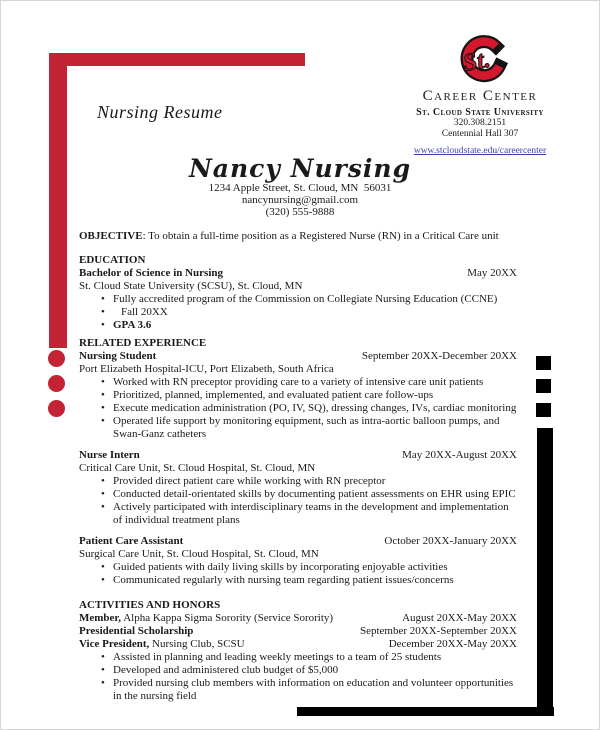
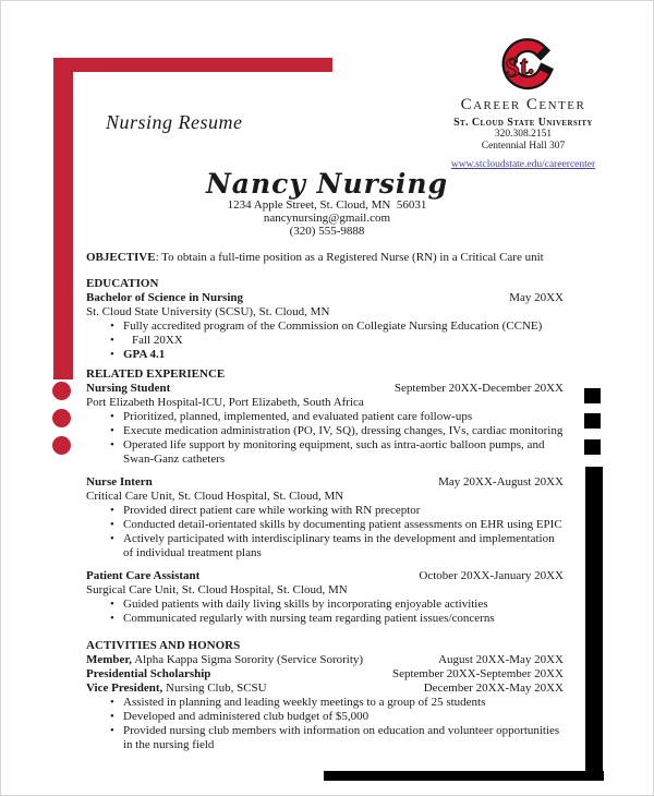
  Nursing Resume
  Career Center
  St. Cloud State University
  320.308.2151
  Centennial Hall 307
  www.stcloudstate.edu/careercenter
  Nancy Nursing
  1234 Apple Street, St. Cloud, MN 56031
  nancynursing@gmail.com
  (320) 555-9888
  OBJECTIVE: To obtain a full-time position as a Registered Nurse (RN) in a Critical Care unit
  EDUCATION
  Bachelor of Science in Nursing
  May 20XX
  St. Cloud State University (SCSU), St. Cloud, MN
  Fully accredited program of the Commission on Collegiate Nursing Education (CCNE)
  Fall 20XX
- GPA 3.6
+ GPA 4.1
  RELATED EXPERIENCE
  Nursing Student
  September 20XX-December 20XX
  Port Elizabeth Hospital-ICU, Port Elizabeth, South Africa
- Worked with RN preceptor providing care to a variety of intensive care unit patients
  Prioritized, planned, implemented, and evaluated patient care follow-ups
  Execute medication administration (PO, IV, SQ), dressing changes, IVs, cardiac monitoring
  Operated life support by monitoring equipment, such as intra-aortic balloon pumps, and Swan-Ganz catheters
  Nurse Intern
  May 20XX-August 20XX
  Critical Care Unit, St. Cloud Hospital, St. Cloud, MN
  Provided direct patient care while working with RN preceptor
  Conducted detail-orientated skills by documenting patient assessments on EHR using EPIC
  Actively participated with interdisciplinary teams in the development and implementation of individual treatment plans
  Patient Care Assistant
  October 20XX-January 20XX
  Surgical Care Unit, St. Cloud Hospital, St. Cloud, MN
  Guided patients with daily living skills by incorporating enjoyable activities
  Communicated regularly with nursing team regarding patient issues/concerns
  ACTIVITIES AND HONORS
  Member, Alpha Kappa Sigma Sorority (Service Sorority)
  August 20XX-May 20XX
  Presidential Scholarship
  September 20XX-September 20XX
  Vice President, Nursing Club, SCSU
  December 20XX-May 20XX
- Assisted in planning and leading weekly meetings to a team of 25 students
+ Assisted in planning and leading weekly meetings to a group of 25 students
  Developed and administered club budget of $5,000
  Provided nursing club members with information on education and volunteer opportunities in the nursing field
